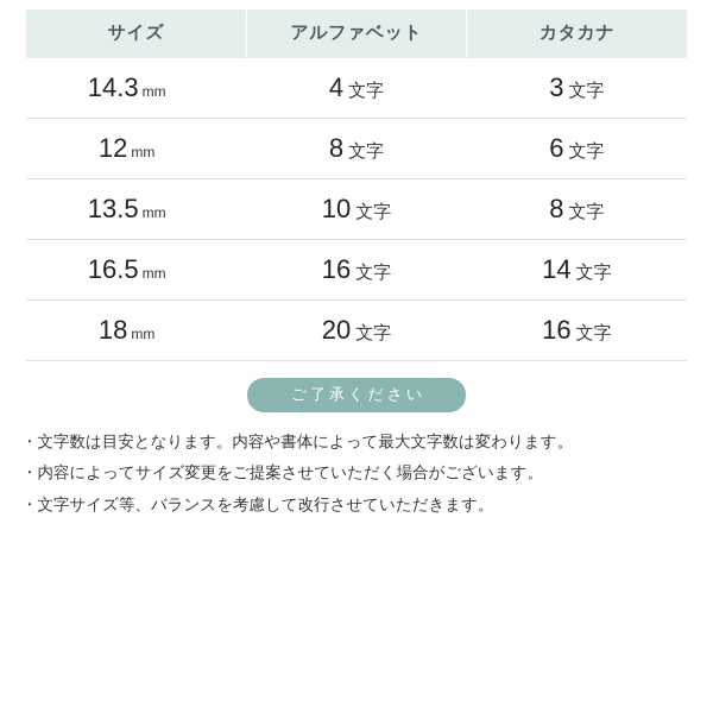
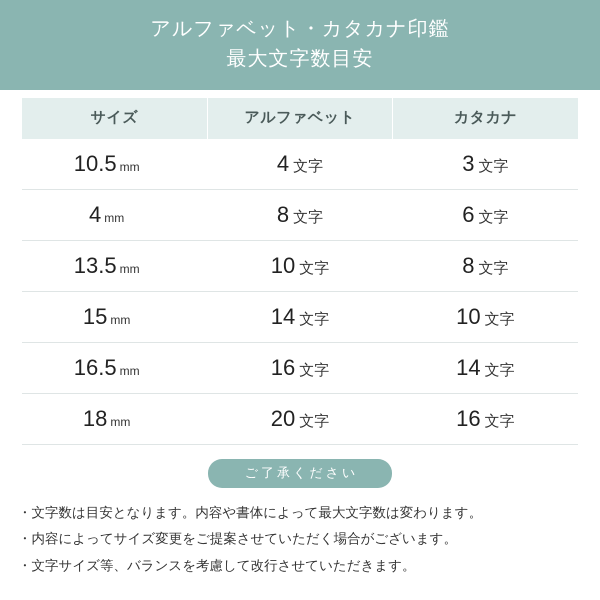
+ アルファベット・カタカナ印鑑
+ 最大文字数目安
  サイズ	アルファベット	カタカナ
- 14.3 mm	4 文字	3 文字
+ 10.5 mm	4 文字	3 文字
- 12 mm	8 文字	6 文字
+ 4 mm	8 文字	6 文字
  13.5 mm	10 文字	8 文字
+ 15 mm	14 文字	10 文字
  16.5 mm	16 文字	14 文字
  18 mm	20 文字	16 文字
  ご了承ください
  ・文字数は目安となります。内容や書体によって最大文字数は変わります。
  ・内容によってサイズ変更をご提案させていただく場合がございます。
  ・文字サイズ等、バランスを考慮して改行させていただきます。
